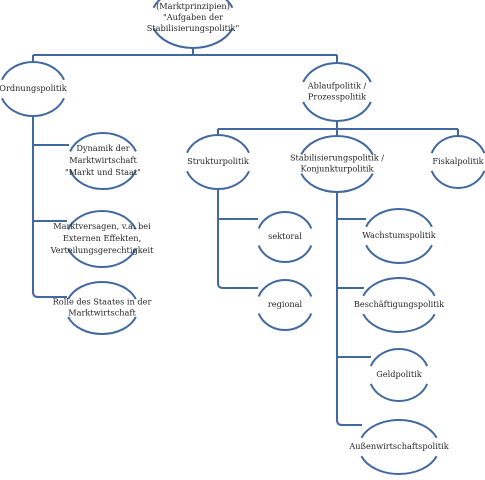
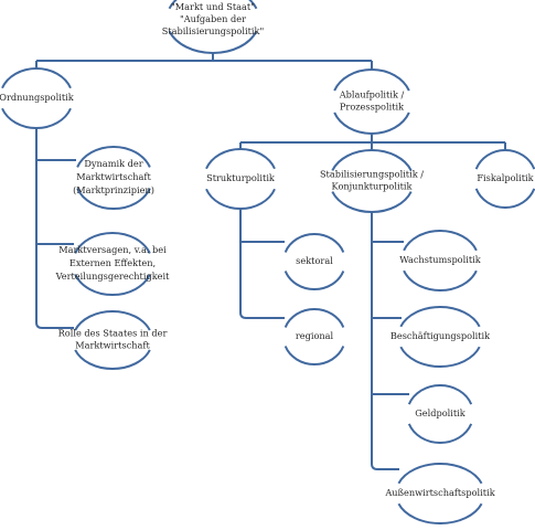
- (Marktprinzipien) "Aufgaben der Stabilisierungspolitik"
+ "Markt und Staat" "Aufgaben der Stabilisierungspolitik"
  Ordnungspolitik
  Ablaufpolitik / Prozesspolitik
- Dynamik der Marktwirtschaft "Markt und Staat"
+ Dynamik der Marktwirtschaft (Marktprinzipien)
  Marktversagen, v.a. bei Externen Effekten, Verteilungsgerechtigkeit
  Rolle des Staates in der Marktwirtschaft
  Strukturpolitik
  Stabilisierungspolitik / Konjunkturpolitik
  Fiskalpolitik
  sektoral
  regional
  Wachstumspolitik
  Beschäftigungspolitik
  Geldpolitik
  Außenwirtschaftspolitik
